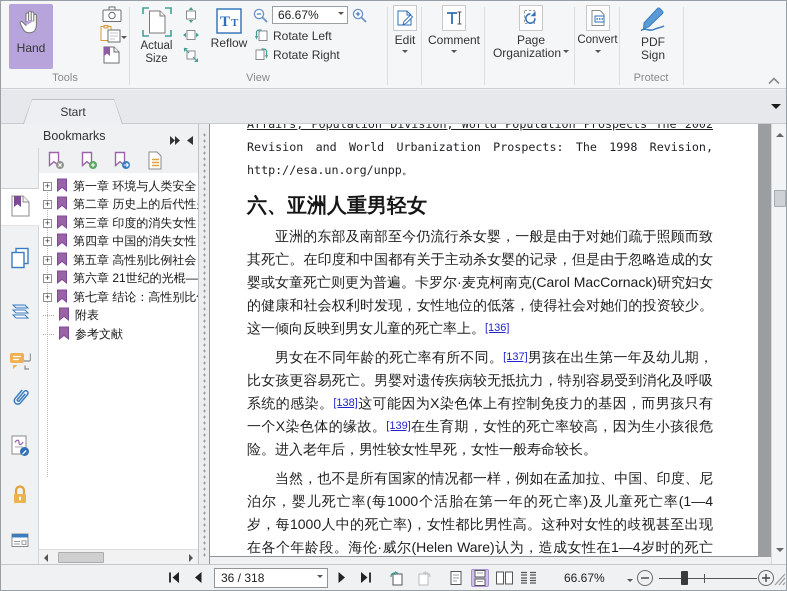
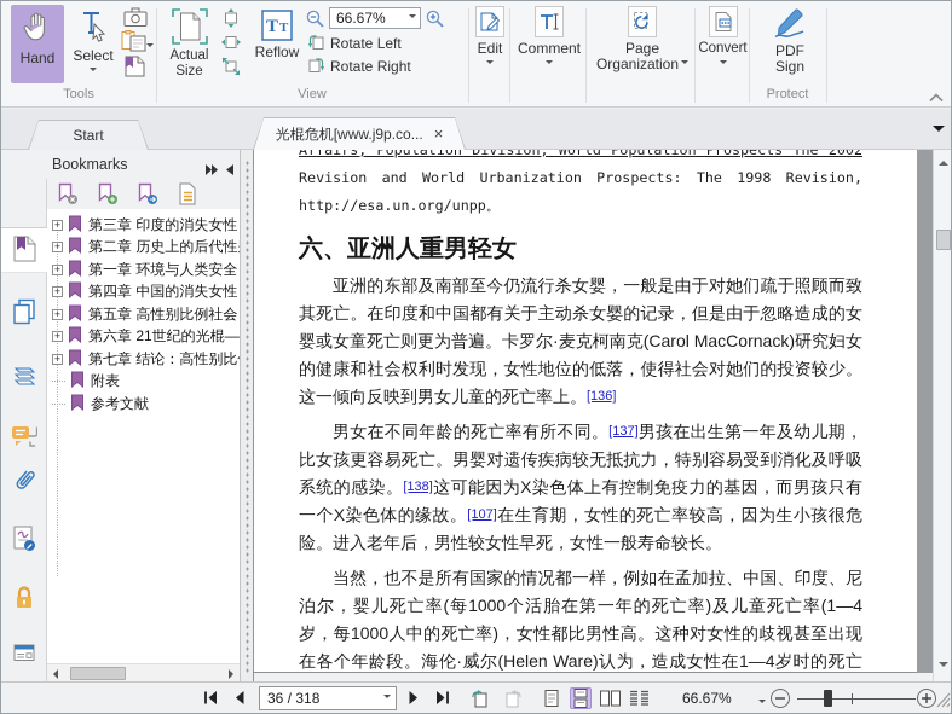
  Hand
+ Select
  Tools
  Actual Size
  T
  T
  Reflow
  66.67%
  Rotate Left
  Rotate Right
  View
  Edit
  Comment
  Page Organization
  Convert
  PDF Sign
  Protect
  Start
+ 光棍危机[www.j9p.co...
+ ×
  Bookmarks
  +
- 第一章 环境与人类安全
+ 第三章 印度的消失女性
  +
  第二章 历史上的后代性
  +
- 第三章 印度的消失女性
+ 第一章 环境与人类安全
  +
  第四章 中国的消失女性
  +
  第五章 高性别比例社会
  +
  第六章 21世纪的光棍—
  +
  第七章 结论：高性别比
  附表
  参考文献
  Affairs, Population Division, World Population Prospects The 2002
  Revision and World Urbanization Prospects: The 1998 Revision,
  http://esa.un.org/unpp。
  六、亚洲人重男轻女
  亚洲的东部及南部至今仍流行杀女婴，一般是由于对她们疏于照顾而致其死亡。在印度和中国都有关于主动杀女婴的记录，但是由于忽略造成的女婴或女童死亡则更为普遍。卡罗尔·麦克柯南克(Carol MacCornack)研究妇女的健康和社会权利时发现，女性地位的低落，使得社会对她们的投资较少。这一倾向反映到男女儿童的死亡率上。[136]
- 男女在不同年龄的死亡率有所不同。[137]男孩在出生第一年及幼儿期，比女孩更容易死亡。男婴对遗传疾病较无抵抗力，特别容易受到消化及呼吸系统的感染。[138]这可能因为X染色体上有控制免疫力的基因，而男孩只有一个X染色体的缘故。[139]在生育期，女性的死亡率较高，因为生小孩很危险。进入老年后，男性较女性早死，女性一般寿命较长。
+ 男女在不同年龄的死亡率有所不同。[137]男孩在出生第一年及幼儿期，比女孩更容易死亡。男婴对遗传疾病较无抵抗力，特别容易受到消化及呼吸系统的感染。[138]这可能因为X染色体上有控制免疫力的基因，而男孩只有一个X染色体的缘故。[107]在生育期，女性的死亡率较高，因为生小孩很危险。进入老年后，男性较女性早死，女性一般寿命较长。
  当然，也不是所有国家的情况都一样，例如在孟加拉、中国、印度、尼泊尔，婴儿死亡率(每1000个活胎在第一年的死亡率)及儿童死亡率(1—4岁，每1000人中的死亡率)，女性都比男性高。这种对女性的歧视甚至出现在各个年龄段。海伦·威尔(Helen Ware)认为，造成女性在1—4岁时的死亡
  36 / 318
  66.67%
